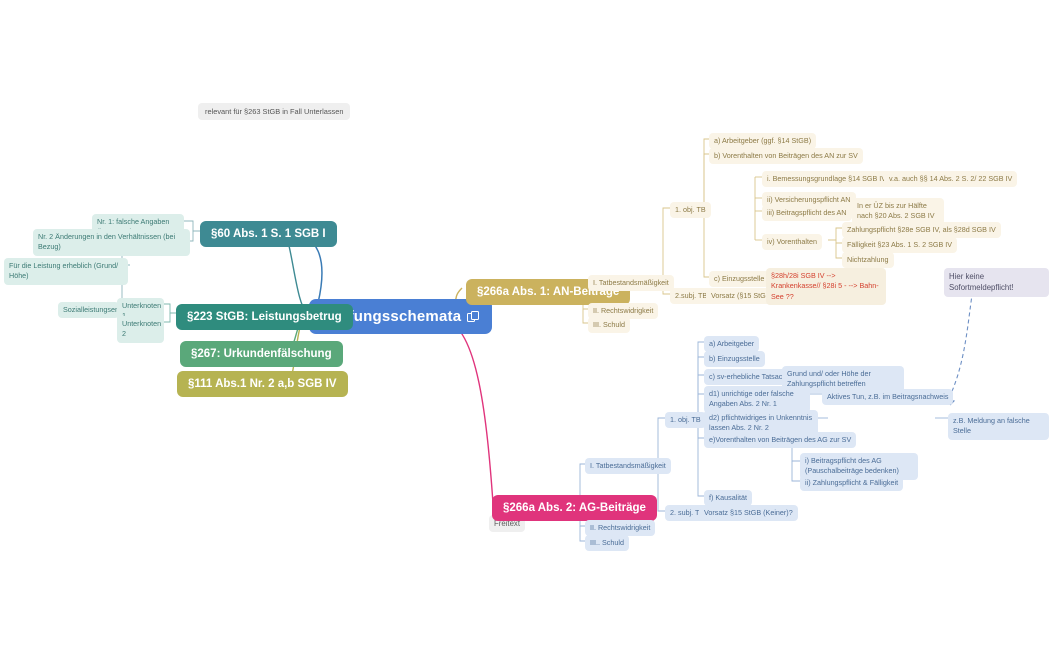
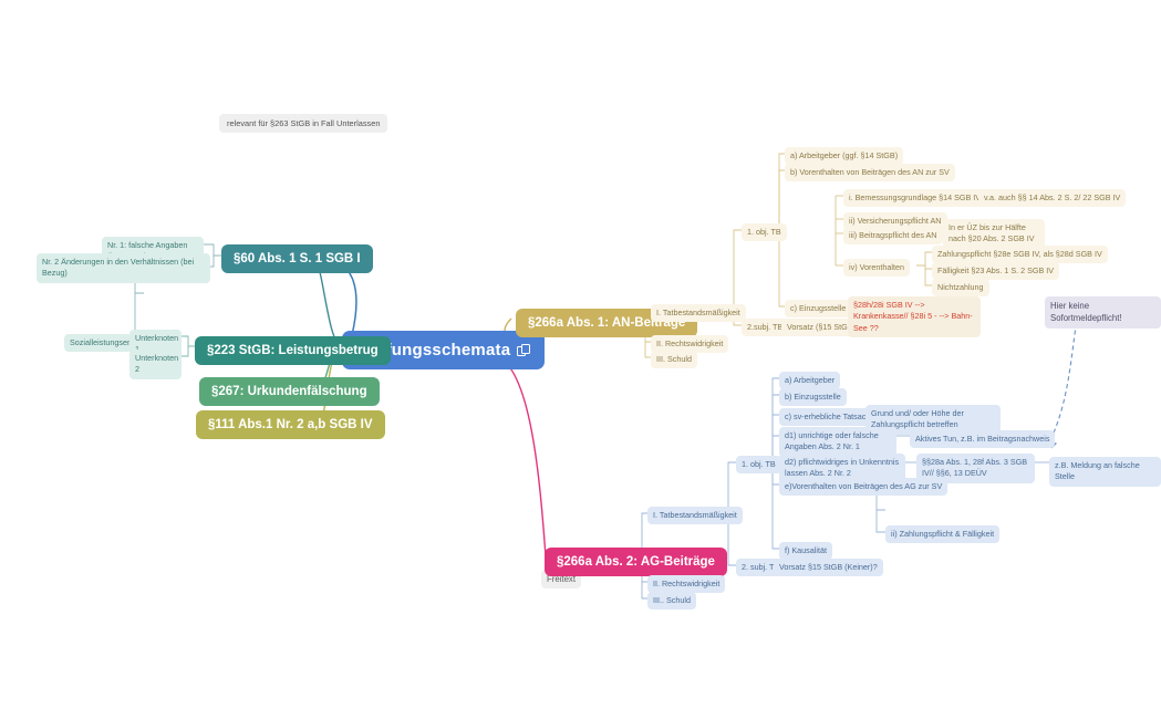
  relevant für §263 StGB in Fall Unterlassen
  Hier keine Sofortmeldepflicht!
  Freitext
  ungsschemata
  §60 Abs. 1 S. 1 SGB I
  Nr. 2 Änderungen in den Verhältnissen (bei Bezug)
- Für die Leistung erheblich (Grund/ Höhe)
  Sozialleistungse
  §223 StGB: Leistungsbetrug
  Unterknoten
  Unterknoten 2
  §267: Urkundenfälschung
  §111 Abs.1 Nr. 2 a,b SGB IV
  §266a Abs. 1: AN-Beiträge
  I. Tatbestandsmäßigkeit
  II. Rechtswidrigkeit
  III. Schuld
  1. obj. TB
  2.subj. TB
  Vorsatz (§15 StG
  a) Arbeitgeber (ggf. §14 StGB)
  b) Vorenthalten von Beiträgen des AN zur SV
  c) Einzugsstelle
  i. Bemessungsgrundlage §14 SGB I
  v.a. auch §§ 14 Abs. 2 S. 2/ 22 SGB IV
  ii) Versicherungspflicht AN
  iii) Beitragspflicht des AN
  In er ÜZ bis zur Hälfte nach §20 Abs. 2 SGB IV
  iv) Vorenthalten
  Zahlungspflicht §28e SGB IV, als §28d SGB IV
  Fälligkeit §23 Abs. 1 S. 2 SGB IV
  Nichtzahlung
  §28h/28i SGB IV --> Krankenkasse// §28i 5 - --> Bahn-See ??
  §266a Abs. 2: AG-Beiträge
  I. Tatbestandsmäßigkeit
  II. Rechtswidrigkeit
  III.. Schuld
  1. obj. TB
  2. subj. T
  Vorsatz §15 StGB (Keiner)?
  a) Arbeitgeber
  b) Einzugsstelle
  c) sv-erhebliche Tatsac
  Grund und/ oder Höhe der Zahlungspflicht betreffen
  d1) unrichtige oder falsche Angaben Abs. 2 Nr. 1
  Aktives Tun, z.B. im Beitragsnachweis
  d2) pflichtwidriges in Unkenntnis lassen Abs. 2 Nr. 2
+ §§28a Abs. 1, 28f Abs. 3 SGB IV// §§6, 13 DEÜV
  z.B. Meldung an falsche Stelle
  e)Vorenthalten von Beiträgen des AG zur SV
- i) Beitragspflicht des AG (Pauschalbeiträge bedenken)
  ii) Zahlungspflicht & Fälligkeit
  f) Kausalität
